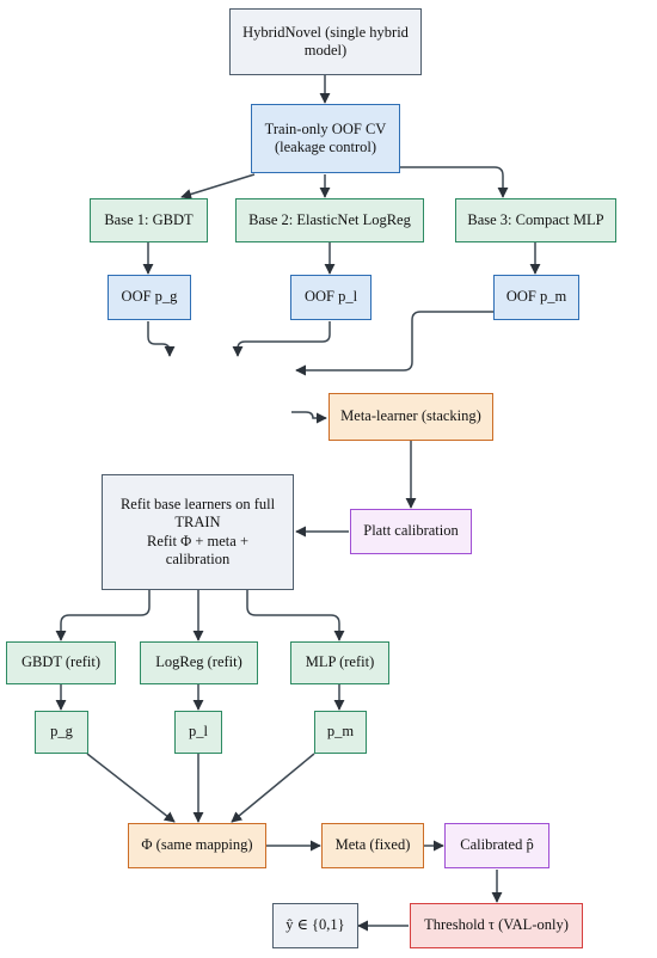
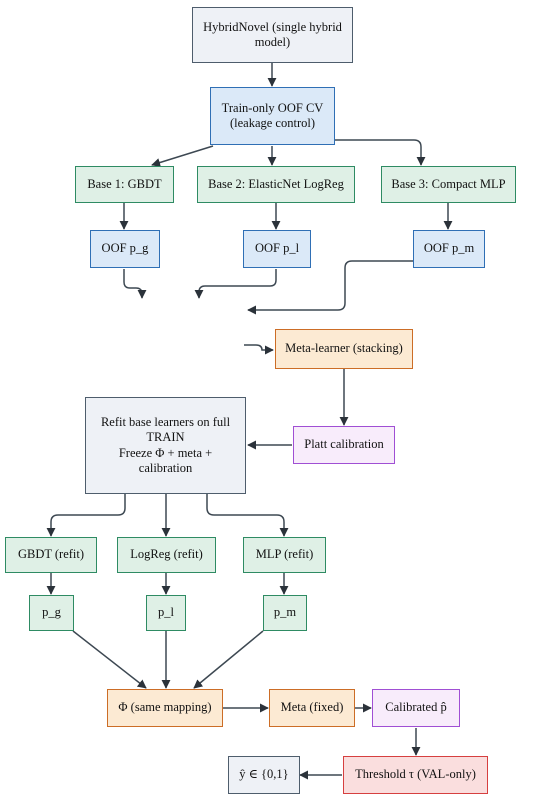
  HybridNovel (single hybrid
  model)
  Train-only OOF CV
  (leakage control)
  Base 1: GBDT
  Base 2: ElasticNet LogReg
  Base 3: Compact MLP
  OOF p_g
  OOF p_l
  OOF p_m
  Meta-learner (stacking)
  Refit base learners on full
  TRAIN
- Refit Φ + meta +
+ Freeze Φ + meta +
  calibration
  Platt calibration
  GBDT (refit)
  LogReg (refit)
  MLP (refit)
  p_g
  p_l
  p_m
  Φ (same mapping)
  Meta (fixed)
  Calibrated p̂
  Threshold τ (VAL-only)
  ŷ ∈ {0,1}
